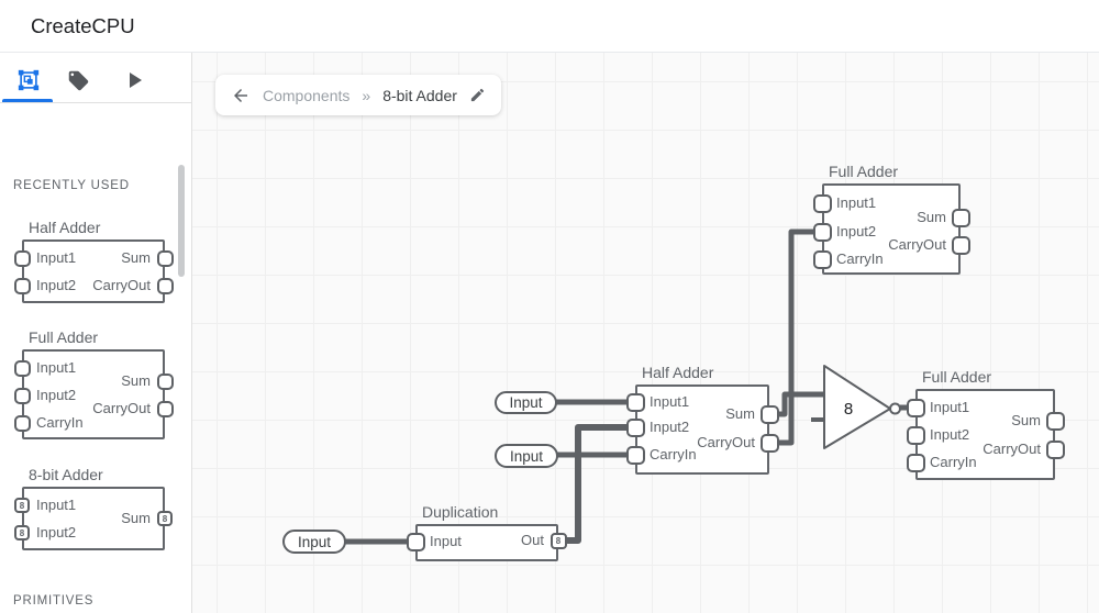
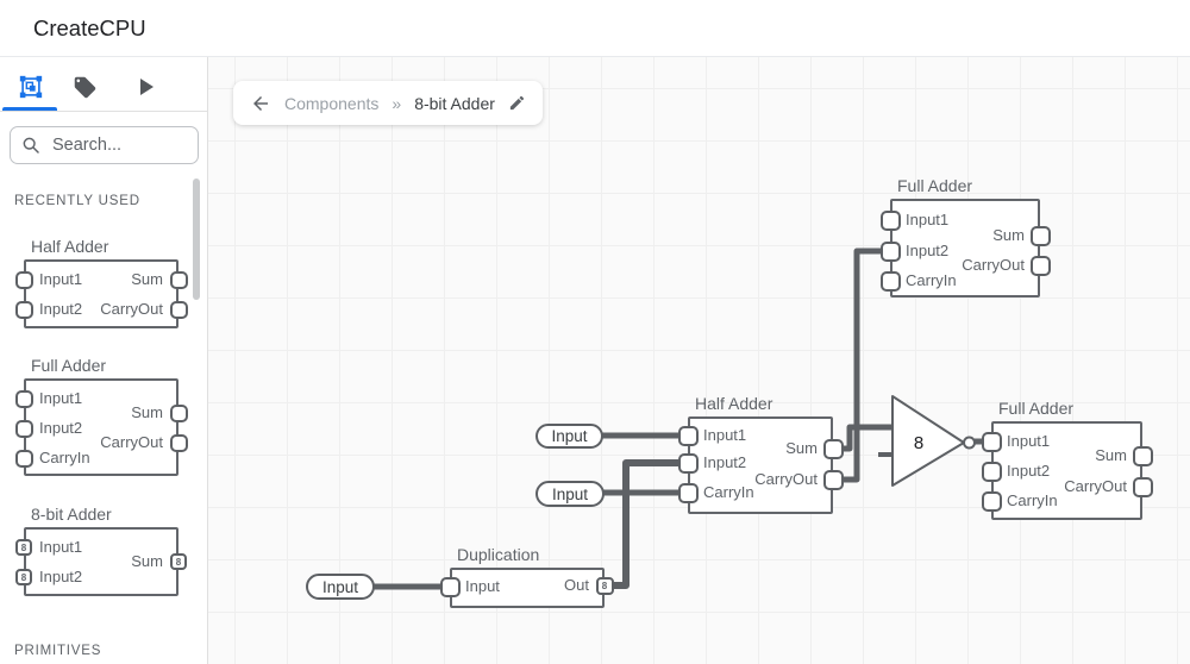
  CreateCPU
+ Search...
  RECENTLY USED
  PRIMITIVES
  Components
  »
  8-bit Adder
  8
  Half Adder
  Input1
  Input2
  Sum
  CarryOut
  Full Adder
  Input1
  Input2
  CarryIn
  Sum
  CarryOut
  8-bit Adder
  8
  Input1
  8
  Input2
  8
  Sum
  Full Adder
  Input1
  Input2
  CarryIn
  Sum
  CarryOut
  Half Adder
  Input1
  Input2
  CarryIn
  Sum
  CarryOut
  Full Adder
  Input1
  Input2
  CarryIn
  Sum
  CarryOut
  Duplication
  Input
  8
  Out
  Input
  Input
  Input
